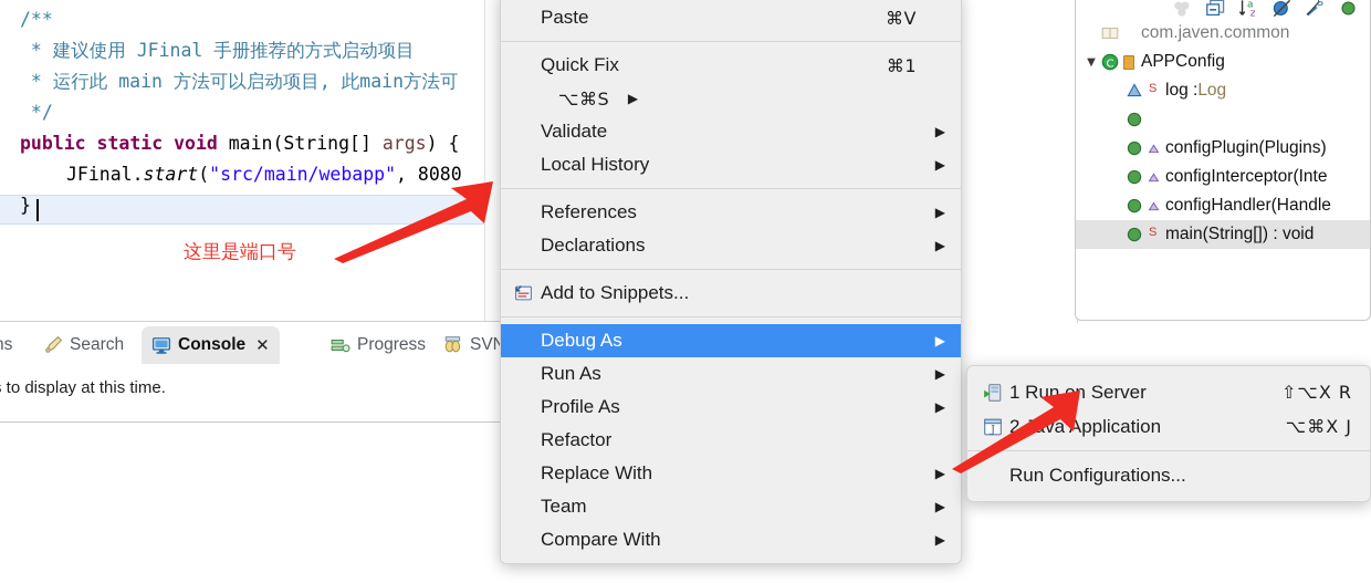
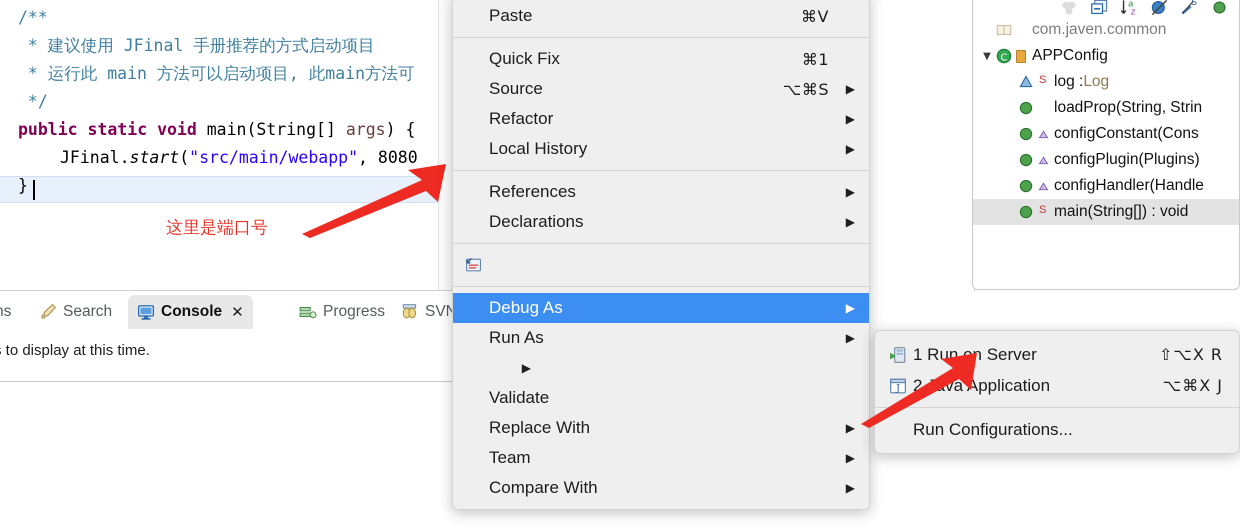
  /**
  * 建议使用 JFinal 手册推荐的方式启动项目
  * 运行此 main 方法可以启动项目, 此main方法可
  */
  public static void main(String[] args) {
  JFinal.start("src/main/webapp", 8080
  }
  这里是端口号
  Search
  Console
  ✕
  Progress
  to display at this time.
  a
  z
  S
  com.javen.common
  ▼
  C
  APPConfig
  S
  log :
  Log
+ loadProp(String, Strin
+ configConstant(Cons
  configPlugin(Plugins)
- configInterceptor(Inte
  configHandler(Handle
  S
  main(String[]) : void
  Paste
  ⌘V
  Quick Fix
  ⌘1
+ Source
  ⌥⌘S
  ▶
- Validate
+ Refactor
  ▶
  Local History
  ▶
  References
  ▶
  Declarations
  ▶
- Add to Snippets...
  Debug As
  ▶
  Run As
  ▶
- Profile As
  ▶
- Refactor
+ Validate
  Replace With
  ▶
  Team
  ▶
  Compare With
  ▶
  1 Run on Server
  ⇧⌥X R
  J
  2va Application
  ⌥⌘X J
  Run Configurations...
